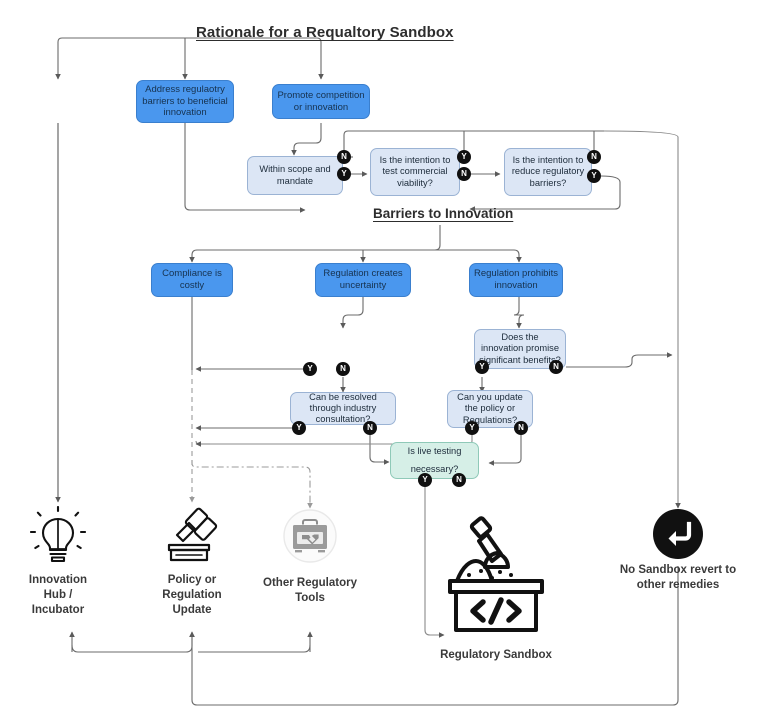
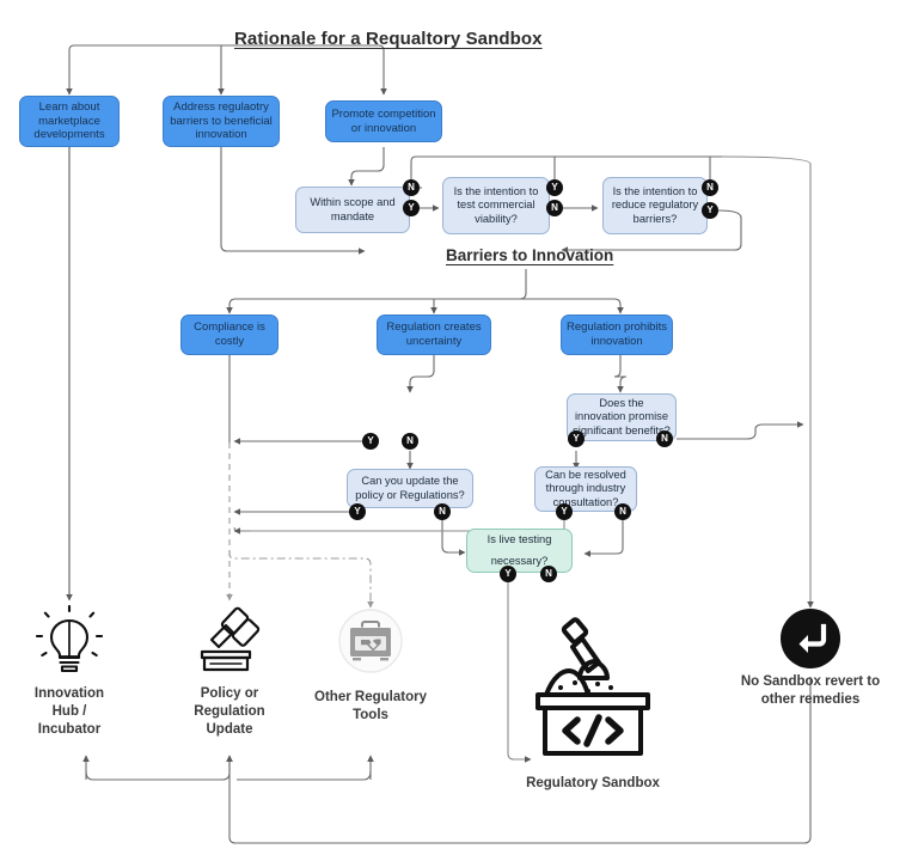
  Rationale for a Requaltory Sandbox
  Barriers to Innovation
+ Learn about marketplace developments
  Address regulaotry barriers to beneficial innovation
  Promote competition or innovation
  Within scope and mandate
  N
  Y
  Is the intention to test commercial viability?
  Y
  N
  Is the intention to reduce regulatory barriers?
  N
  Y
  Compliance is costly
  Regulation creates uncertainty
  Regulation prohibits innovation
  Y
  N
  Does the innovation promise gnificant benefit
  Y
  N
- Can be resolved through industry consultation?
+ Can you update the policy or Regulations?
  Y
  N
- Can you update the policy or Regulations?
+ Can be resolved through industry consultation?
  Y
  N
  Is live testing necessary?
  Y
  N
  Innovation
  Hub /
  Incubator
  Policy or
  Regulation
  Update
  Other Regulatory
  Tools
  Regulatory Sandbox
  No Sandbox revert to
  other remedies
